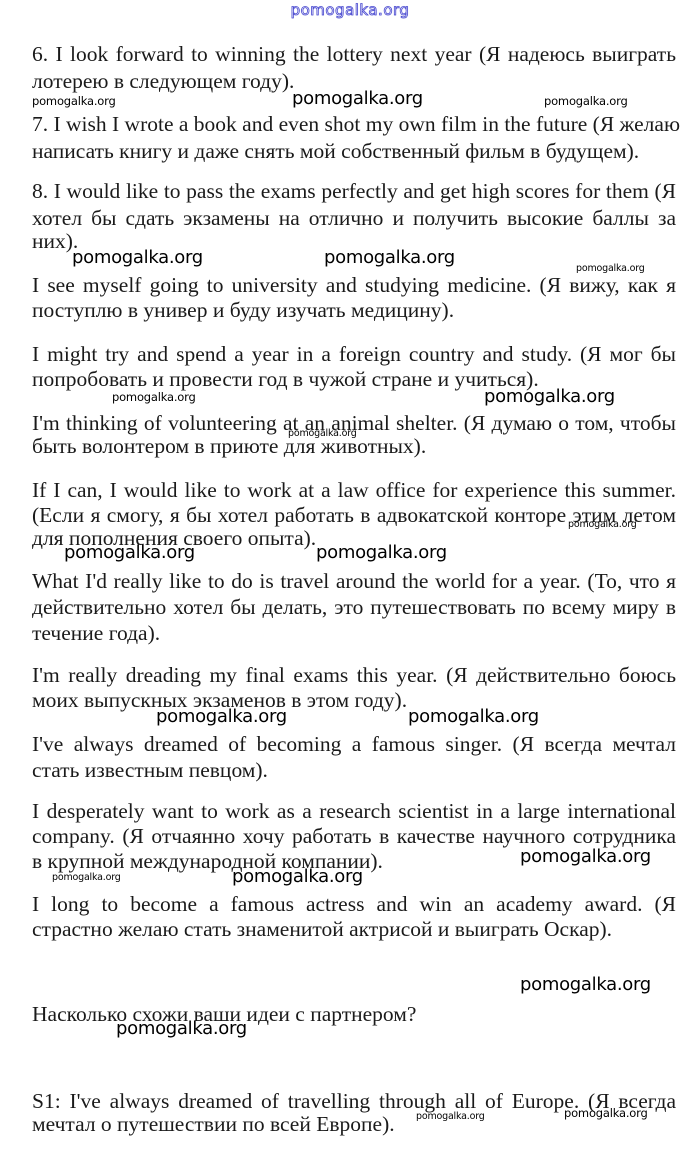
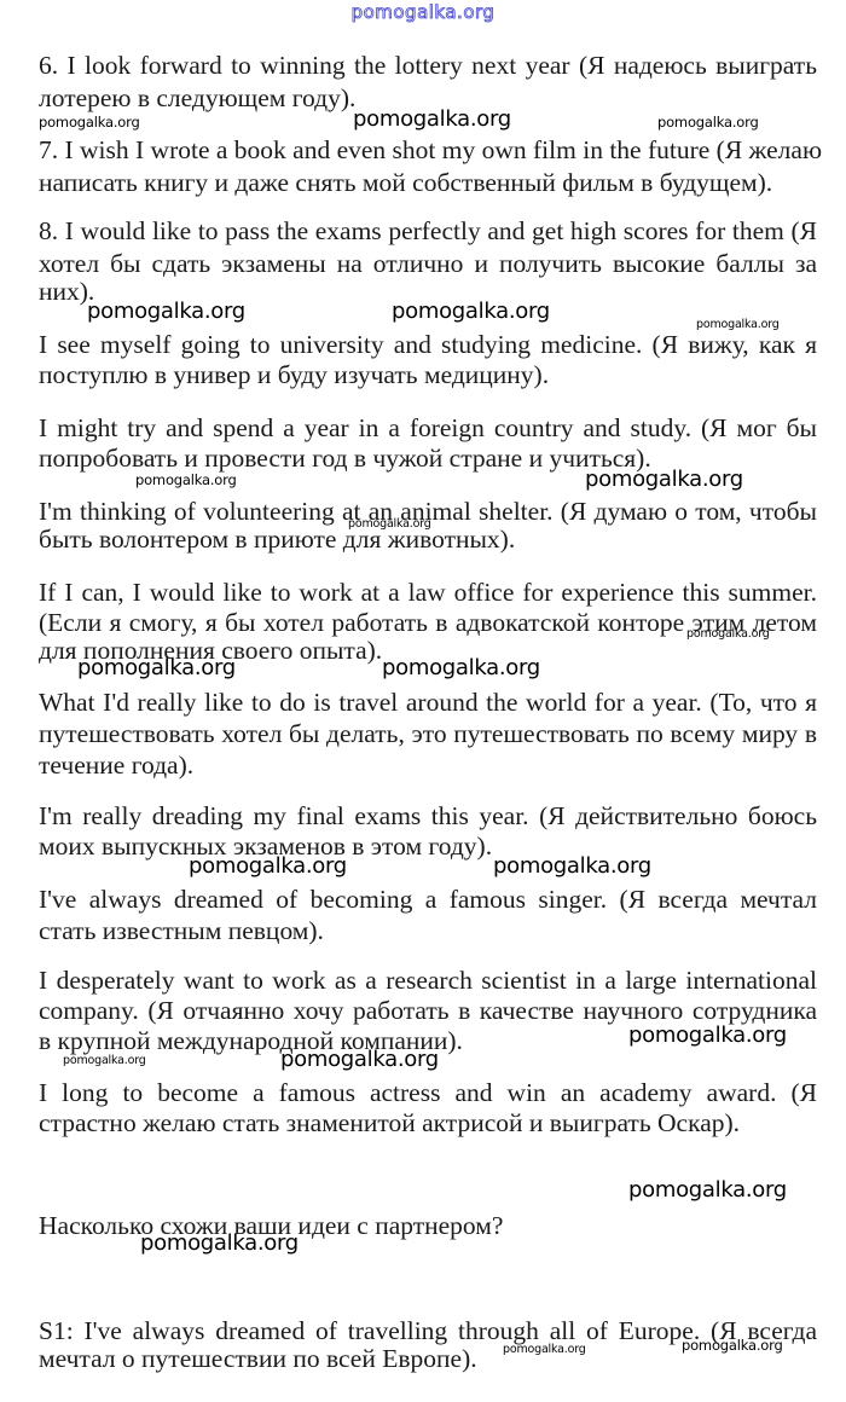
  pomogalka.org
  6. I look forward to winning the lottery next year (Я надеюсь выиграть
  лотерею в следующем году).
  7. I wish I wrote a book and even shot my own film in the future (Я желаю
  написать книгу и даже снять мой собственный фильм в будущем).
  8. I would like to pass the exams perfectly and get high scores for them (Я
  хотел бы сдать экзамены на отлично и получить высокие баллы за
  них).
  I see myself going to university and studying medicine. (Я вижу, как я
  поступлю в универ и буду изучать медицину).
  I might try and spend a year in a foreign country and study. (Я мог бы
  попробовать и провести год в чужой стране и учиться).
  I'm thinking of volunteering at an animal shelter. (Я думаю о том, чтобы
  быть волонтером в приюте для животных).
  If I can, I would like to work at a law office for experience this summer.
  (Если я смогу, я бы хотел работать в адвокатской конторе этим летом
  для пополнения своего опыта).
  What I'd really like to do is travel around the world for a year. (То, что я
- действительно хотел бы делать, это путешествовать по всему миру в
+ путешествовать хотел бы делать, это путешествовать по всему миру в
  течение года).
  I'm really dreading my final exams this year. (Я действительно боюсь
  моих выпускных экзаменов в этом году).
  I've always dreamed of becoming a famous singer. (Я всегда мечтал
  стать известным певцом).
  I desperately want to work as a research scientist in a large international
  company. (Я отчаянно хочу работать в качестве научного сотрудника
  в крупной международной компании).
  I long to become a famous actress and win an academy award. (Я
  страстно желаю стать знаменитой актрисой и выиграть Оскар).
  Насколько схожи ваши идеи с партнером?
  S1: I've always dreamed of travelling through all of Europe. (Я всегда
  мечтал о путешествии по всей Европе).
  pomogalka.org
  pomogalka.org
  pomogalka.org
  pomogalka.org
  pomogalka.org
  pomogalka.org
  pomogalka.org
  pomogalka.org
  pomogalka.org
  pomogalka.org
  pomogalka.org
  pomogalka.org
  pomogalka.org
  pomogalka.org
  pomogalka.org
  pomogalka.org
  pomogalka.org
  pomogalka.org
  pomogalka.org
  pomogalka.org
  pomogalka.org
